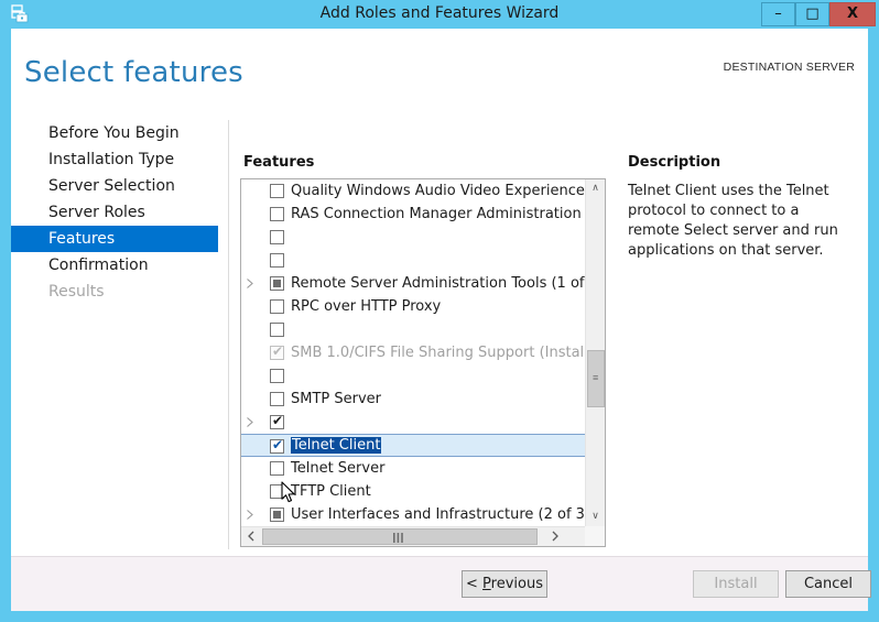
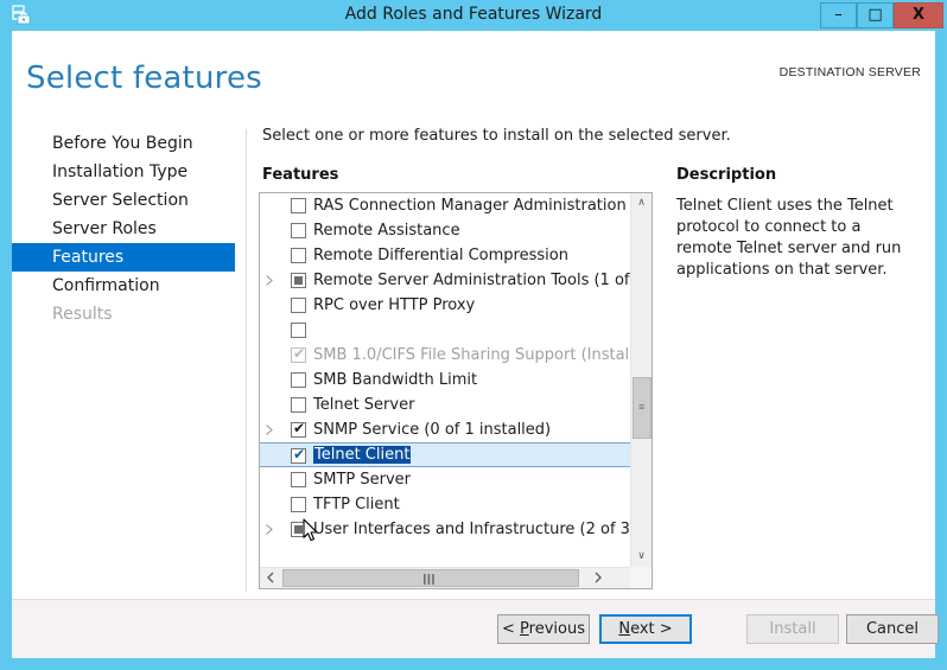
  Add Roles and Features Wizard
  –
  □
  X
  Select features
  DESTINATION SERVER
  Before You Begin
  Installation Type
  Server Selection
  Server Roles
  Features
  Confirmation
  Results
+ Select one or more features to install on the selected server.
  Features
  Description
- Telnet Client uses the Telnet protocol to connect to a remote Select server and run applications on that server.
+ Telnet Client uses the Telnet protocol to connect to a remote Telnet server and run applications on that server.
- Quality Windows Audio Video Experience
  RAS Connection Manager Administration
+ Remote Assistance
+ Remote Differential Compression
  Remote Server Administration Tools (1 of
  RPC over HTTP Proxy
  ✔
  SMB 1.0/CIFS File Sharing Support (Instal
+ SMB Bandwidth Limit
- SMTP Server
+ Telnet Server
  ✔
+ SNMP Service (0 of 1 installed)
  ✔
  Telnet Client
- Telnet Server
+ SMTP Server
  TFTP Client
  User Interfaces and Infrastructure (2 of 3
  ∧
  ≡
  ∨
  < Previous
+ Next >
  Install
  Cancel
